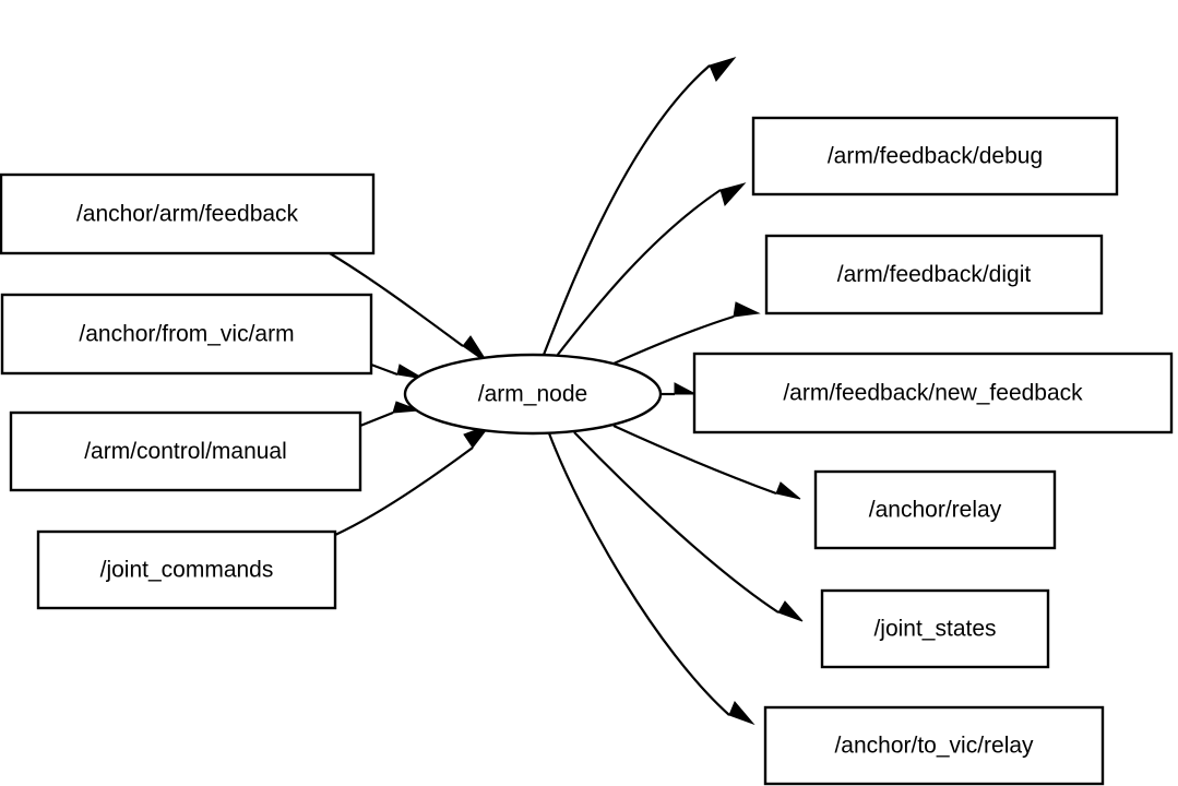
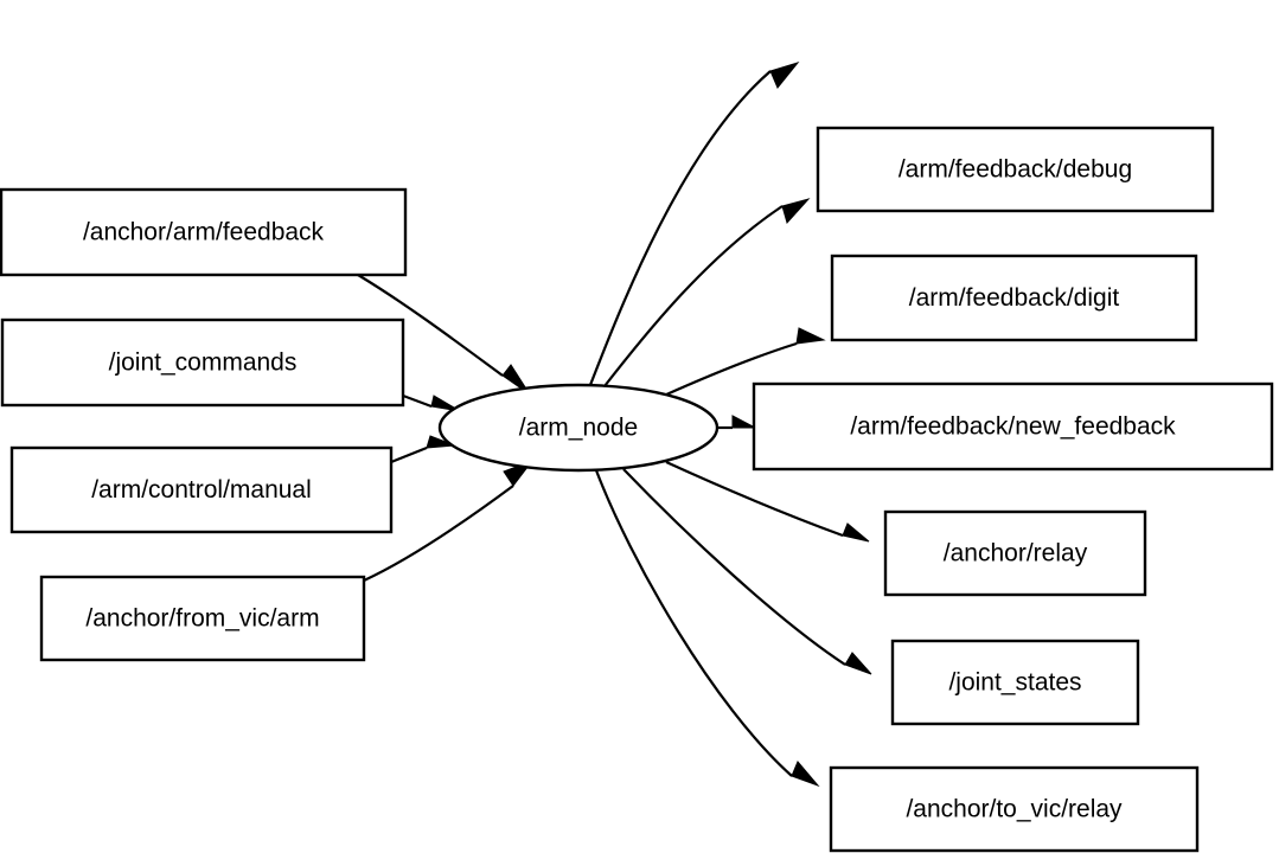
  /anchor/arm/feedback
- /anchor/from_vic/arm
+ /joint_commands
  /arm/control/manual
- /joint_commands
+ /anchor/from_vic/arm
  /arm/feedback/debug
  /arm/feedback/digit
  /arm/feedback/new_feedback
  /anchor/relay
  /joint_states
  /anchor/to_vic/relay
  /arm_node
